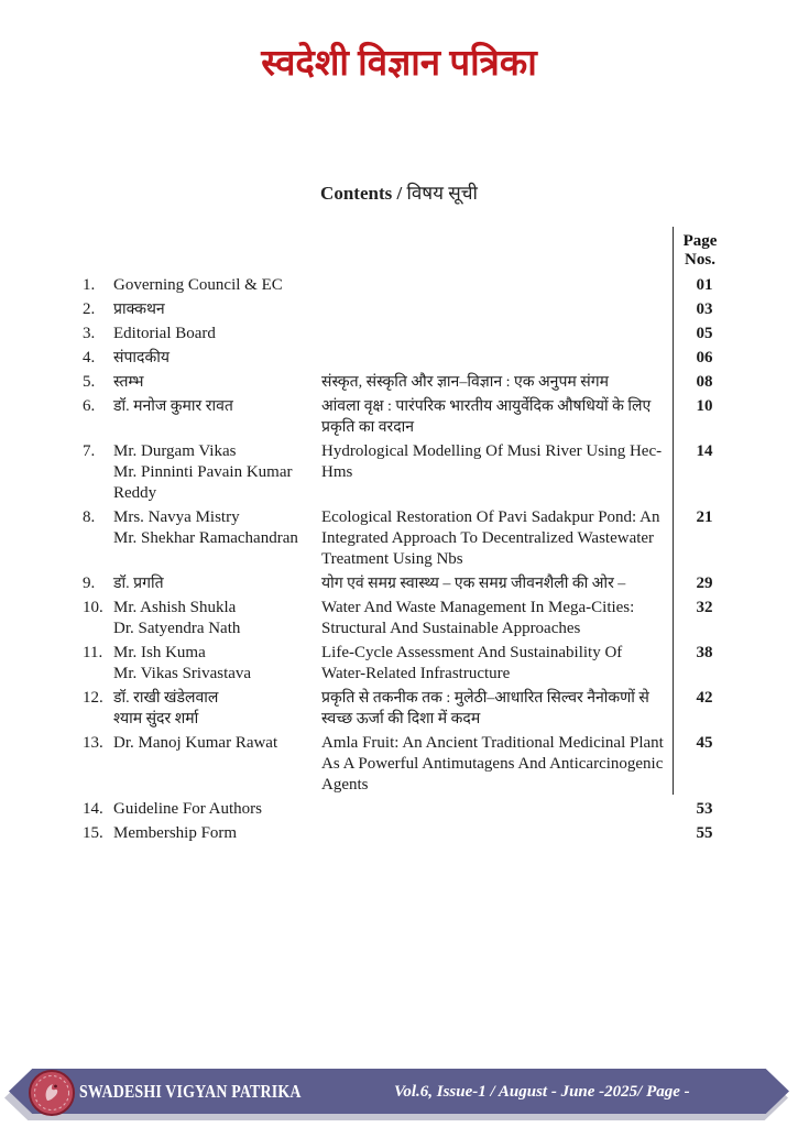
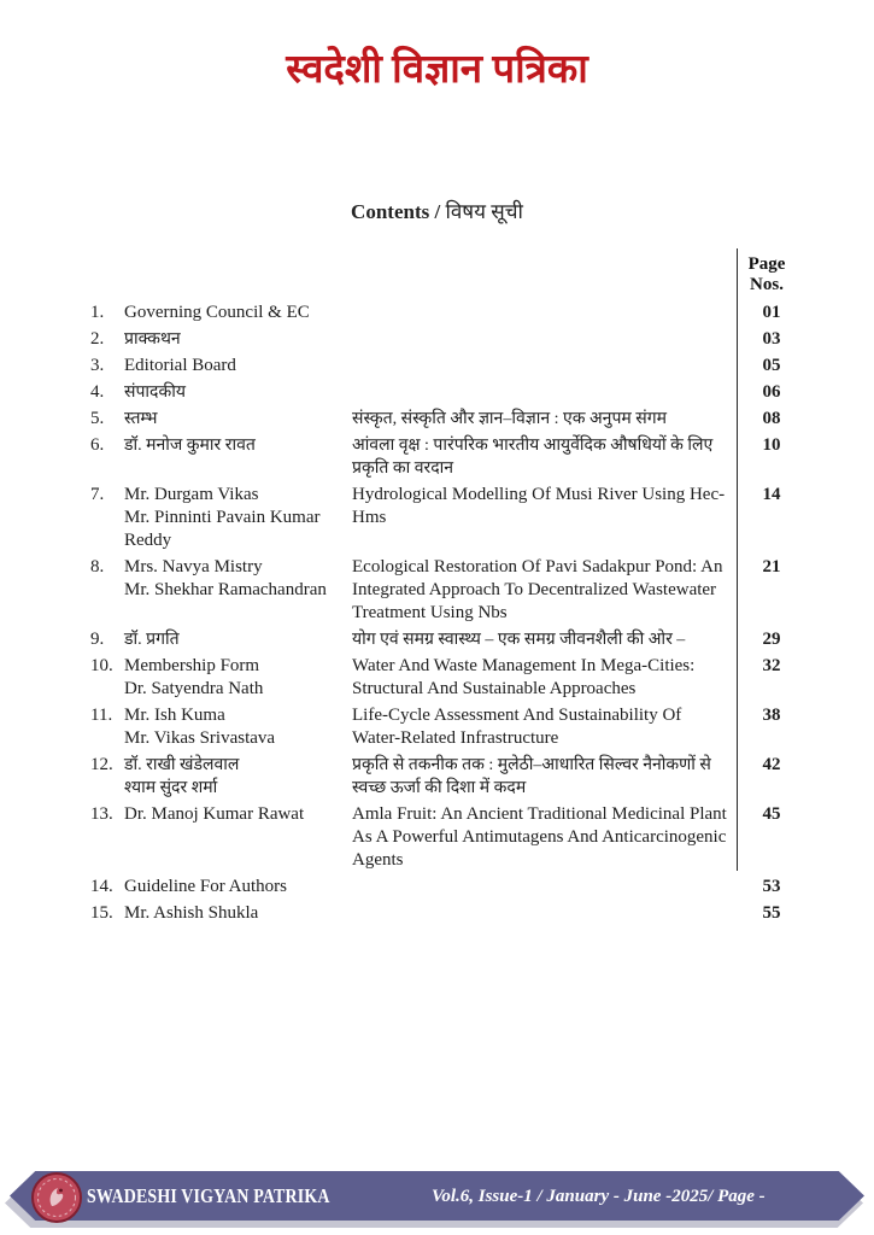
  स्वदेशी विज्ञान पत्रिका
  Contents / विषय सूची
  Page
  Nos.
  1.
  Governing Council & EC
  01
  2.
  प्राक्कथन
  03
  3.
  Editorial Board
  05
  4.
  संपादकीय
  06
  5.
  स्तम्भ
  संस्कृत, संस्कृति और ज्ञान–विज्ञान : एक अनुपम संगम
  08
  6.
  डॉ. मनोज कुमार रावत
  आंवला वृक्ष : पारंपरिक भारतीय आयुर्वेदिक औषधियों के लिए प्रकृति का वरदान
  10
  7.
  Mr. Durgam Vikas
  Mr. Pinninti Pavain Kumar Reddy
  Hydrological Modelling Of Musi River Using Hec-Hms
  14
  8.
  Mrs. Navya Mistry
  Mr. Shekhar Ramachandran
  Ecological Restoration Of Pavi Sadakpur Pond: An Integrated Approach To Decentralized Wastewater Treatment Using Nbs
  21
  9.
  डॉ. प्रगति
  योग एवं समग्र स्वास्थ्य – एक समग्र जीवनशैली की ओर –
  29
  10.
- Mr. Ashish Shukla
+ Membership Form
  Dr. Satyendra Nath
  Water And Waste Management In Mega-Cities: Structural And Sustainable Approaches
  32
  11.
  Mr. Ish Kuma
  Mr. Vikas Srivastava
  Life-Cycle Assessment And Sustainability Of Water-Related Infrastructure
  38
  12.
  डॉ. राखी खंडेलवाल
  श्याम सुंदर शर्मा
  प्रकृति से तकनीक तक : मुलेठी–आधारित सिल्वर नैनोकणों से स्वच्छ ऊर्जा की दिशा में कदम
  42
  13.
  Dr. Manoj Kumar Rawat
  Amla Fruit: An Ancient Traditional Medicinal Plant As A Powerful Antimutagens And Anticarcinogenic Agents
  45
  14.
  Guideline For Authors
  53
  15.
- Membership Form
+ Mr. Ashish Shukla
  55
  SWADESHI VIGYAN PATRIKA
- Vol.6, Issue-1 / August - June -2025/ Page -
+ Vol.6, Issue-1 / January - June -2025/ Page -
